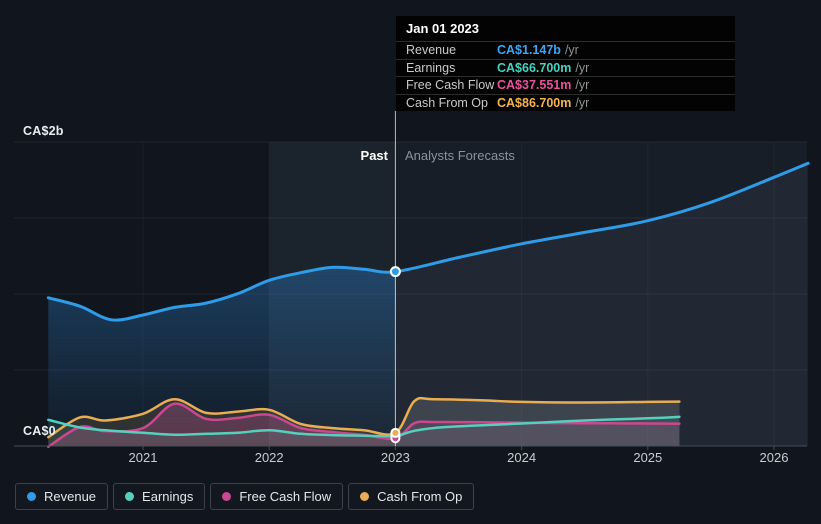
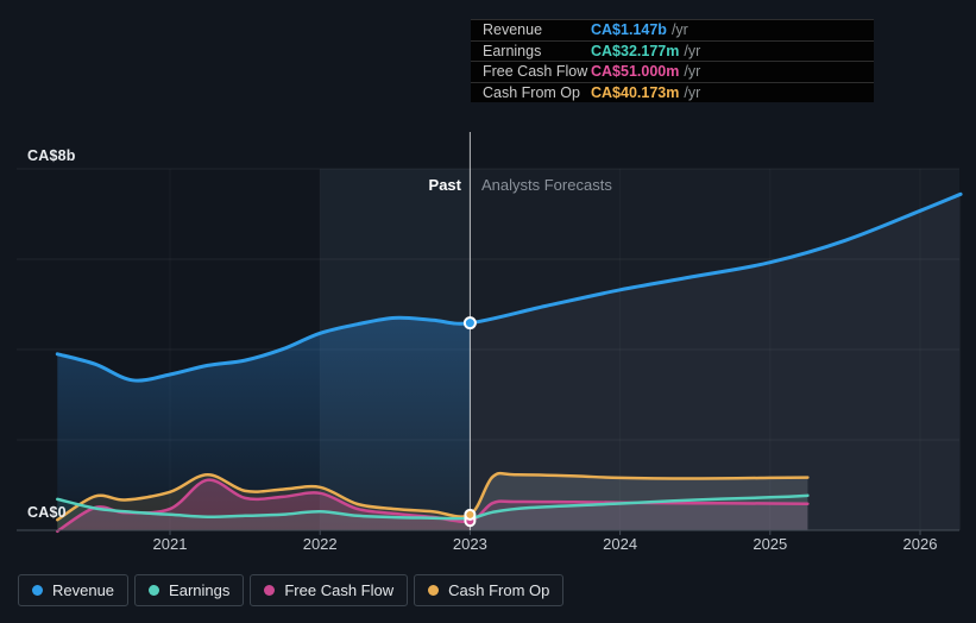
- CA$2b
+ CA$8b
  CA$0
  Past
  Analysts Forecasts
  2021
  2022
  2023
  2024
  2025
  2026
- Jan 01 2023
  Revenue
  CA$1.147b
  /yr
  Earnings
- CA$66.700m
+ CA$32.177m
  /yr
  Free Cash Flow
- CA$37.551m
+ CA$51.000m
  /yr
  Cash From Op
- CA$86.700m
+ CA$40.173m
  /yr
  Revenue
  Earnings
  Free Cash Flow
  Cash From Op
